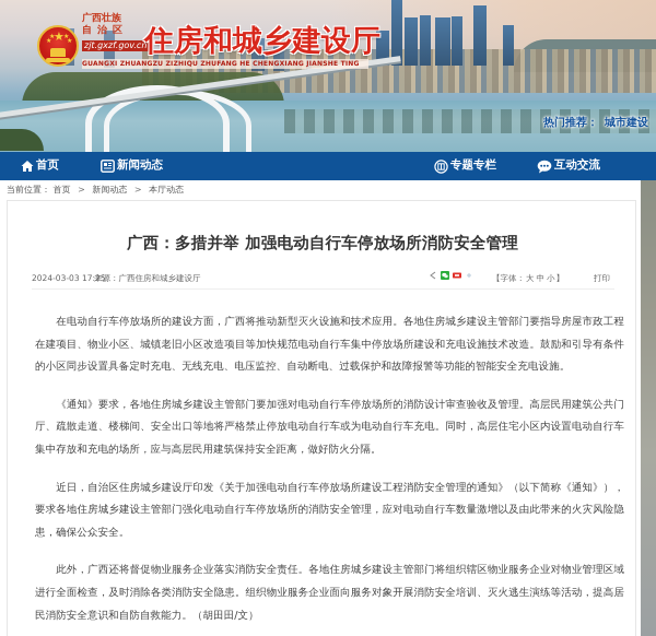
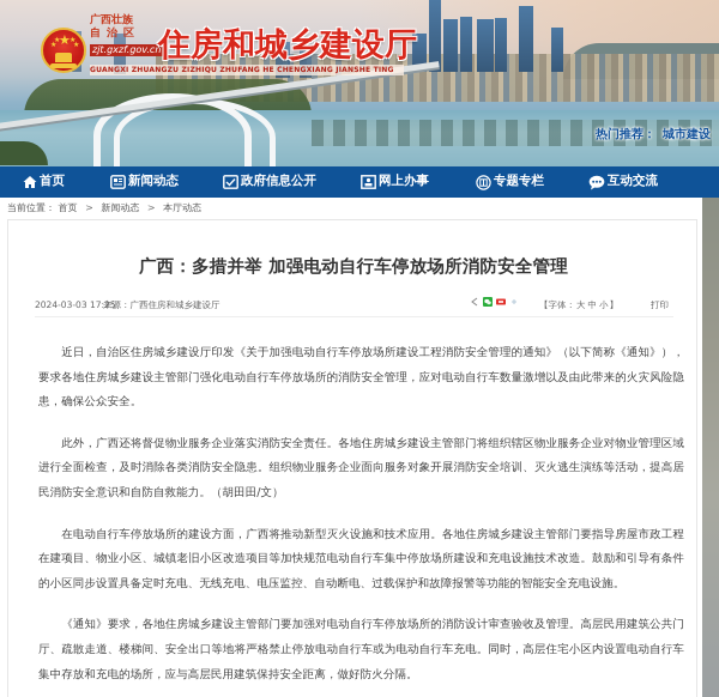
  ★
  广西壮族
  自治区
  zjt.gxzf.gov.cn
  住房和城乡建设厅
  热门推荐： 城市建设
  首页
  新闻动态
+ 政府信息公开
+ 网上办事
  专题专栏
  互动交流
  当前位置： 首页 > 新闻动态 > 本厅动态
  广西：多措并举 加强电动自行车停放场所消防安全管理
  2024-03-03 17:25
  来源：广西住房和城乡建设厅
  【字体：大 中 小】
  打印
- 在电动自行车停放场所的建设方面，广西将推动新型灭火设施和技术应用。各地住房城乡建设主管部门要指导房屋市政工程在建项目、物业小区、城镇老旧小区改造项目等加快规范电动自行车集中停放场所建设和充电设施技术改造。鼓励和引导有条件的小区同步设置具备定时充电、无线充电、电压监控、自动断电、过载保护和故障报警等功能的智能安全充电设施。
+ 近日，自治区住房城乡建设厅印发《关于加强电动自行车停放场所建设工程消防安全管理的通知》（以下简称《通知》），要求各地住房城乡建设主管部门强化电动自行车停放场所的消防安全管理，应对电动自行车数量激增以及由此带来的火灾风险隐患，确保公众安全。
- 《通知》要求，各地住房城乡建设主管部门要加强对电动自行车停放场所的消防设计审查验收及管理。高层民用建筑公共门厅、疏散走道、楼梯间、安全出口等地将严格禁止停放电动自行车或为电动自行车充电。同时，高层住宅小区内设置电动自行车集中存放和充电的场所，应与高层民用建筑保持安全距离，做好防火分隔。
+ 此外，广西还将督促物业服务企业落实消防安全责任。各地住房城乡建设主管部门将组织辖区物业服务企业对物业管理区域进行全面检查，及时消除各类消防安全隐患。组织物业服务企业面向服务对象开展消防安全培训、灭火逃生演练等活动，提高居民消防安全意识和自防自救能力。（胡田田/文）
- 近日，自治区住房城乡建设厅印发《关于加强电动自行车停放场所建设工程消防安全管理的通知》（以下简称《通知》），要求各地住房城乡建设主管部门强化电动自行车停放场所的消防安全管理，应对电动自行车数量激增以及由此带来的火灾风险隐患，确保公众安全。
+ 在电动自行车停放场所的建设方面，广西将推动新型灭火设施和技术应用。各地住房城乡建设主管部门要指导房屋市政工程在建项目、物业小区、城镇老旧小区改造项目等加快规范电动自行车集中停放场所建设和充电设施技术改造。鼓励和引导有条件的小区同步设置具备定时充电、无线充电、电压监控、自动断电、过载保护和故障报警等功能的智能安全充电设施。
- 此外，广西还将督促物业服务企业落实消防安全责任。各地住房城乡建设主管部门将组织辖区物业服务企业对物业管理区域进行全面检查，及时消除各类消防安全隐患。组织物业服务企业面向服务对象开展消防安全培训、灭火逃生演练等活动，提高居民消防安全意识和自防自救能力。（胡田田/文）
+ 《通知》要求，各地住房城乡建设主管部门要加强对电动自行车停放场所的消防设计审查验收及管理。高层民用建筑公共门厅、疏散走道、楼梯间、安全出口等地将严格禁止停放电动自行车或为电动自行车充电。同时，高层住宅小区内设置电动自行车集中存放和充电的场所，应与高层民用建筑保持安全距离，做好防火分隔。
